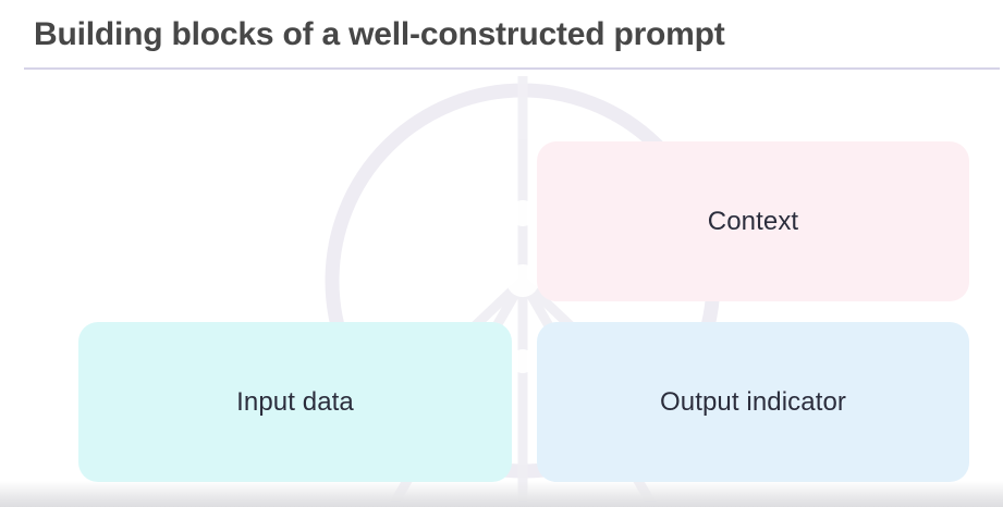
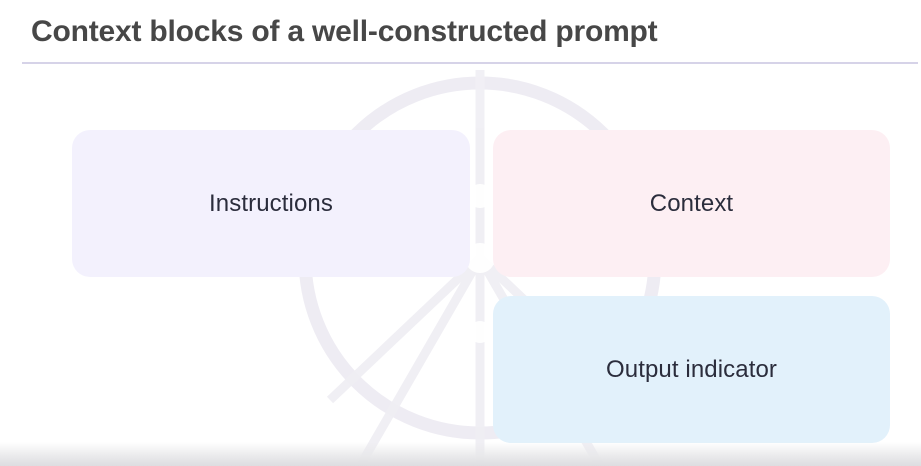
- Building blocks of a well-constructed prompt
+ Context blocks of a well-constructed prompt
+ Instructions
  Context
- Input data
  Output indicator
